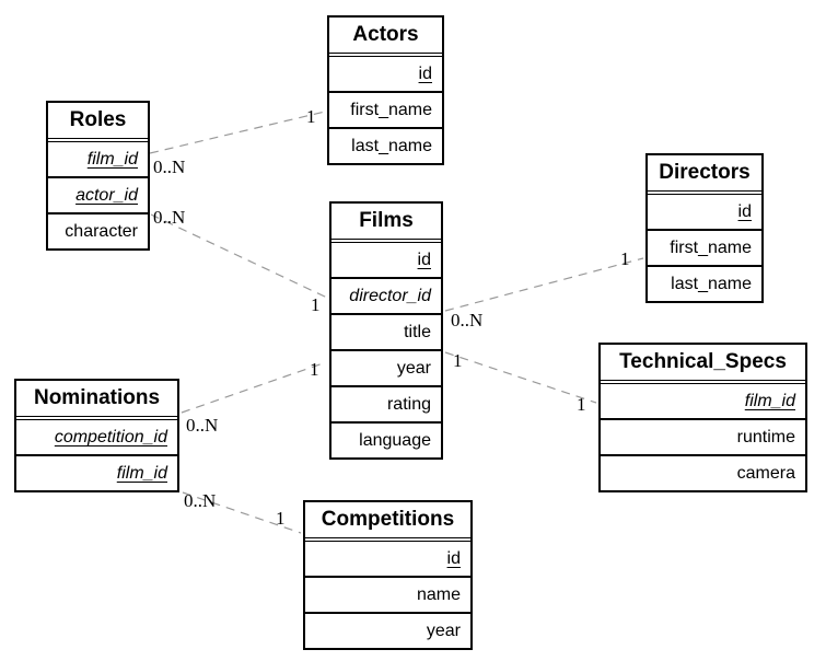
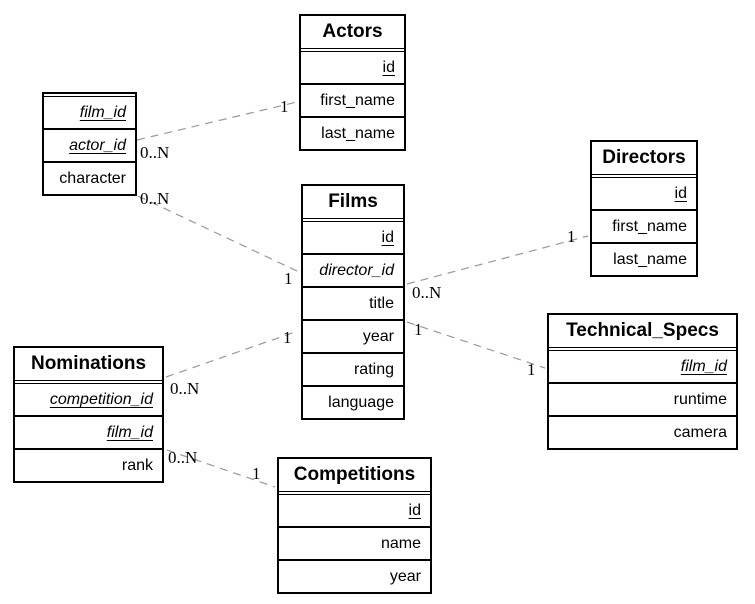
  Actors
  id
  first_name
  last_name
- Roles
  film_id
  actor_id
  character
  Films
  id
  director_id
  title
  year
  rating
  language
  Directors
  id
  first_name
  last_name
  Technical_Specs
  film_id
  runtime
  camera
  Nominations
  competition_id
  film_id
+ rank
  Competitions
  id
  name
  year
  0..N
  1
  0..N
  1
  0..N
  1
  1
  1
  0..N
  1
  0..N
  1
